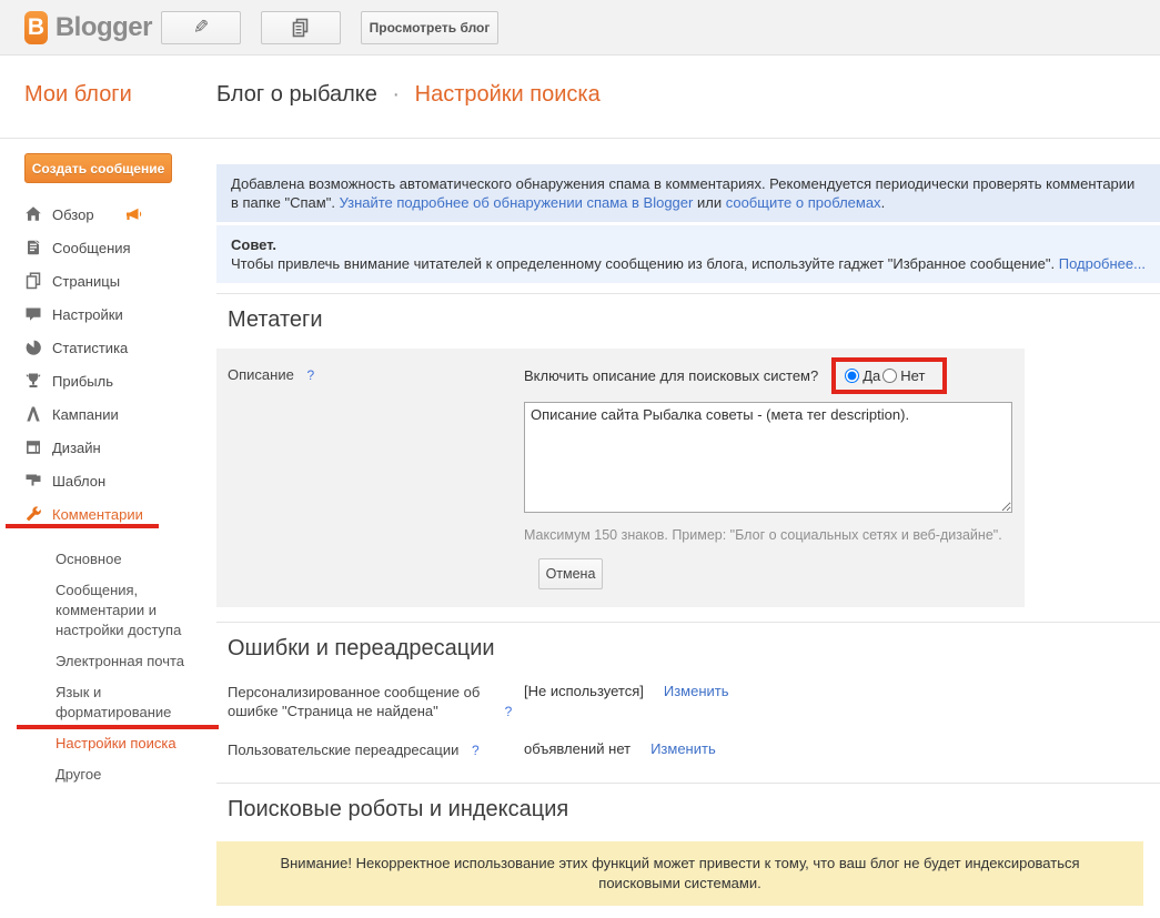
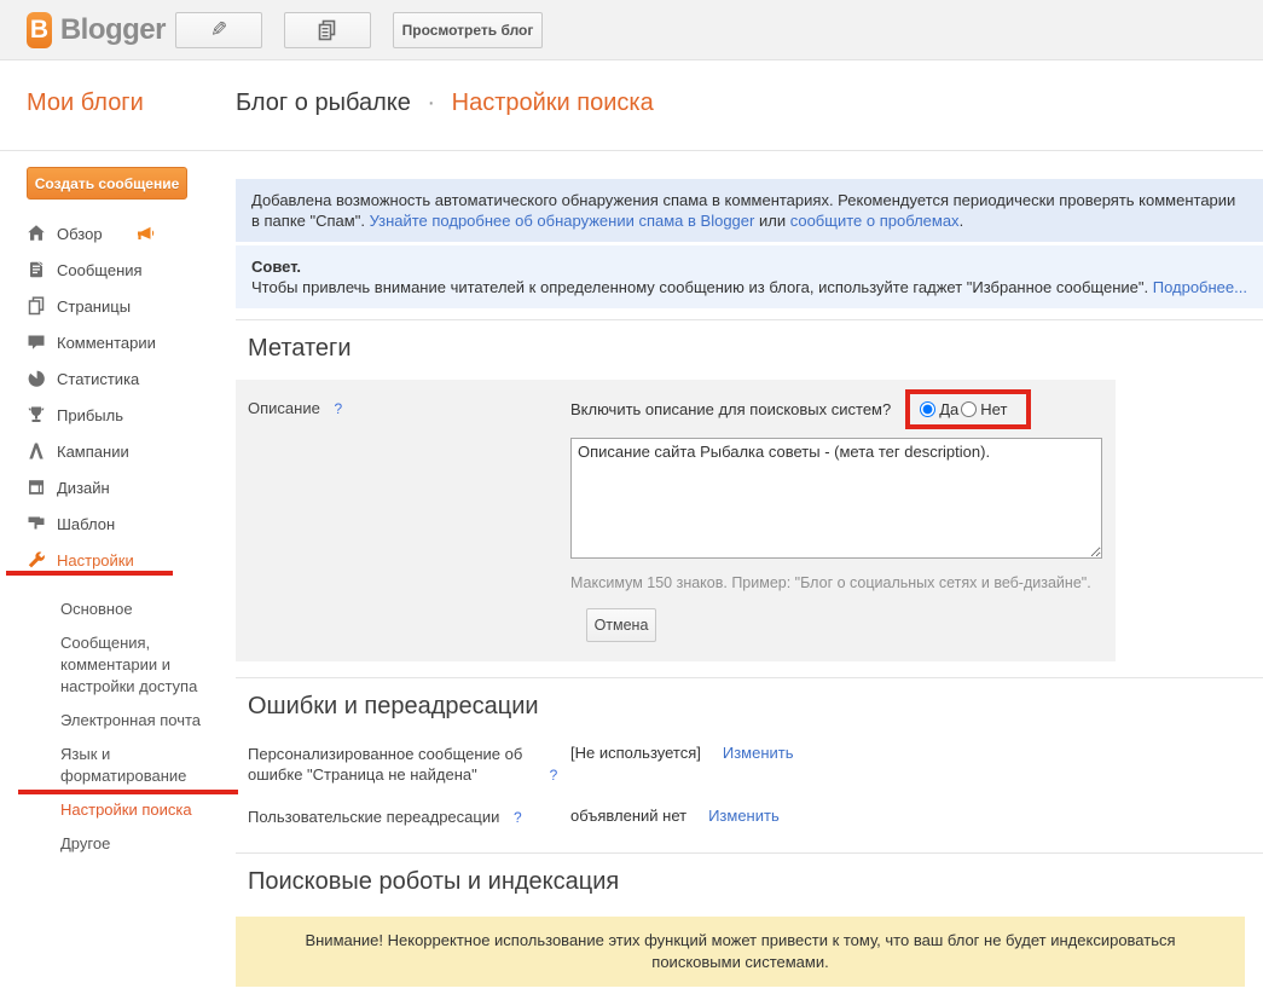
  B
  Blogger
  Просмотреть блог
  Мои блоги
  Блог о рыбалке · Настройки поиска
  Создать сообщение
  Обзор
  Сообщения
  Страницы
- Настройки
+ Комментарии
  Статистика
  Прибыль
  Кампании
  Дизайн
  Шаблон
- Комментарии
+ Настройки
  Основное
  Сообщения, комментарии и настройки доступа
  Электронная почта
  Язык и форматирование
  Настройки поиска
  Другое
  Добавлена возможность автоматического обнаружения спама в комментариях. Рекомендуется периодически проверять комментарии в папке "Спам". Узнайте подробнее об обнаружении спама в Blogger или сообщите о проблемах.
  Совет.
  Чтобы привлечь внимание читателей к определенному сообщению из блога, используйте гаджет "Избранное сообщение". Подробнее...
  Метатеги
  Описание ?
  Включить описание для поисковых систем?
  Да
  Нет
  Описание сайта Рыбалка советы - (мета тег description).
  Максимум 150 знаков. Пример: "Блог о социальных сетях и веб-дизайне".
  Отмена
  Ошибки и переадресации
  Персонализированное сообщение об ошибке "Страница не найдена" ?
  [Не используется]
  Изменить
  Пользовательские переадресации ?
  объявлений нет
  Изменить
  Поисковые роботы и индексация
  Внимание! Некорректное использование этих функций может привести к тому, что ваш блог не будет индексироваться поисковыми системами.
